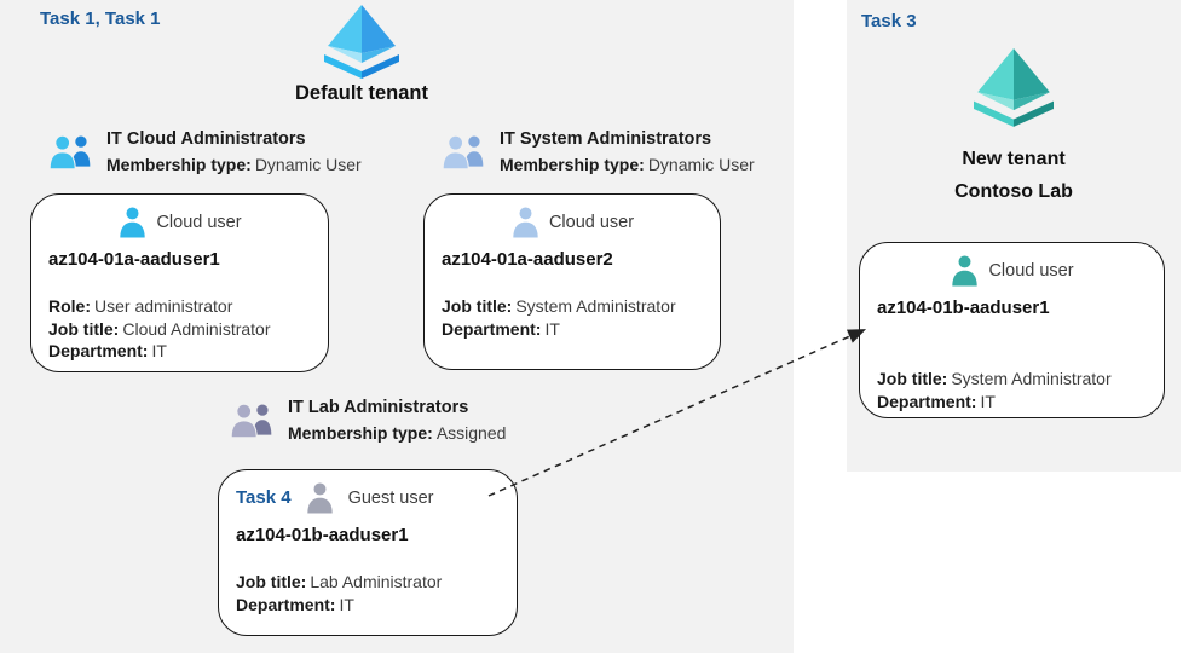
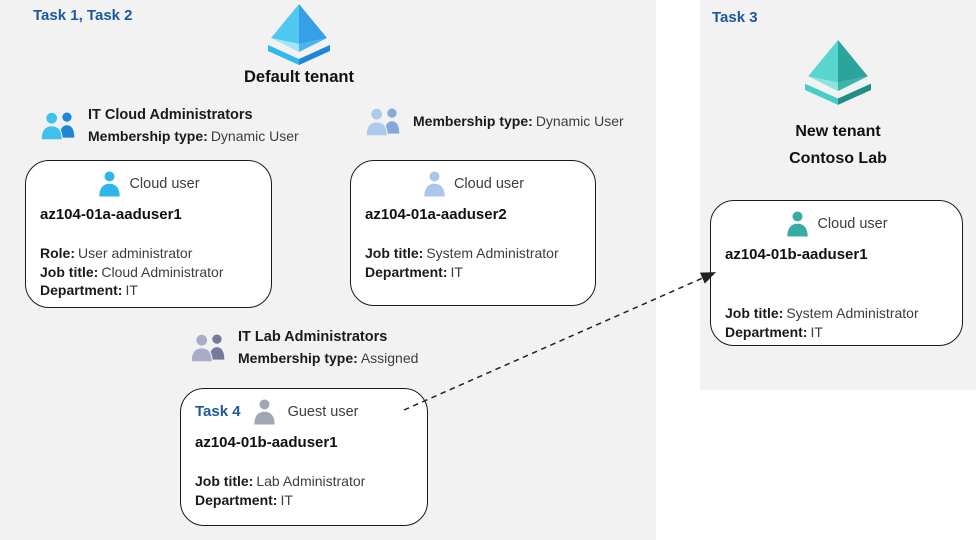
- Task 1, Task 1
+ Task 1, Task 2
  Task 3
  Default tenant
  New tenant
  Contoso Lab
  IT Cloud Administrators
  Membership type: Dynamic User
- IT System Administrators
  Membership type: Dynamic User
  IT Lab Administrators
  Membership type: Assigned
  Cloud user
  az104-01a-aaduser1
  Role: User administrator
  Job title: Cloud Administrator
  Department: IT
  Cloud user
  az104-01a-aaduser2
  Job title: System Administrator
  Department: IT
  Task 4
  Guest user
  az104-01b-aaduser1
  Job title: Lab Administrator
  Department: IT
  Cloud user
  az104-01b-aaduser1
  Job title: System Administrator
  Department: IT
